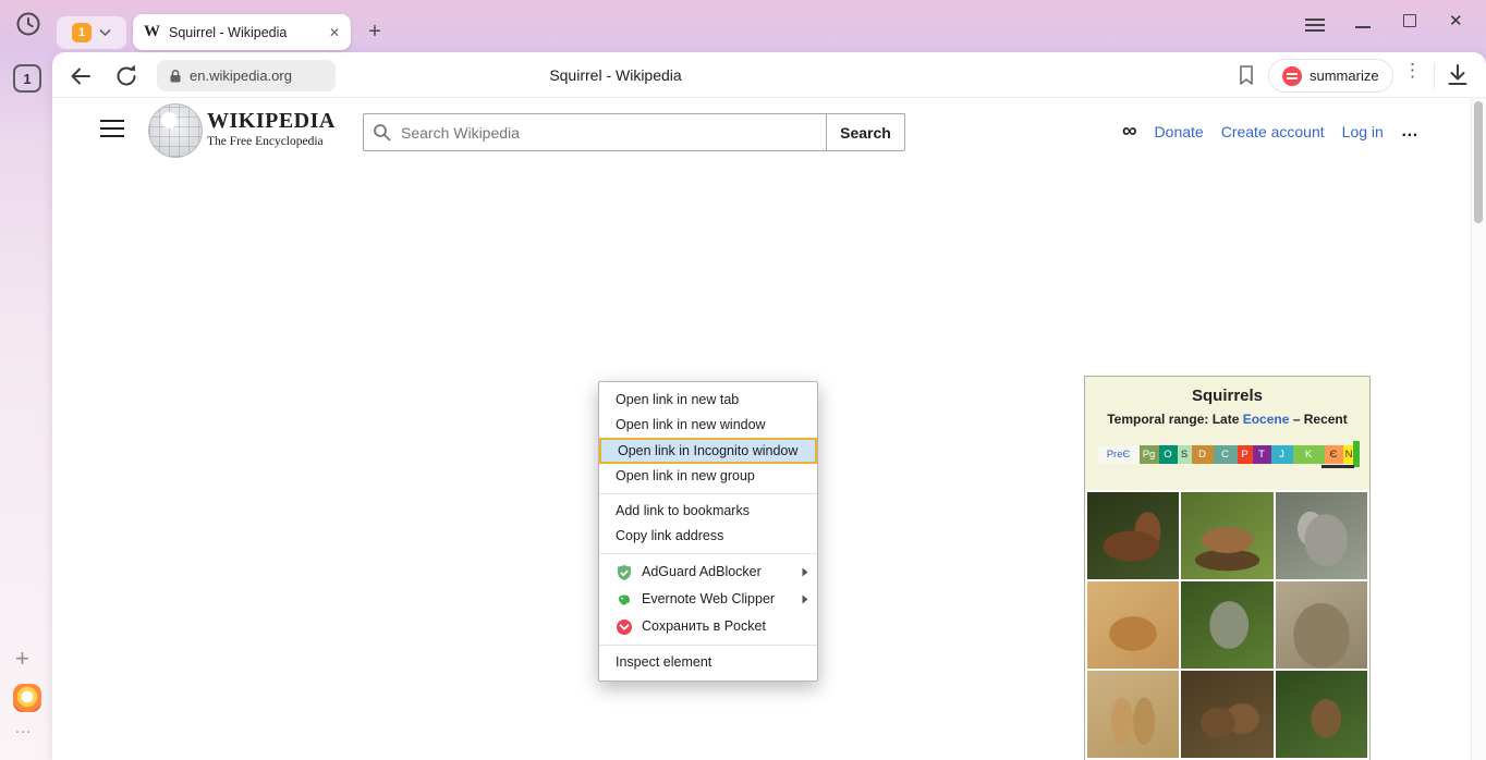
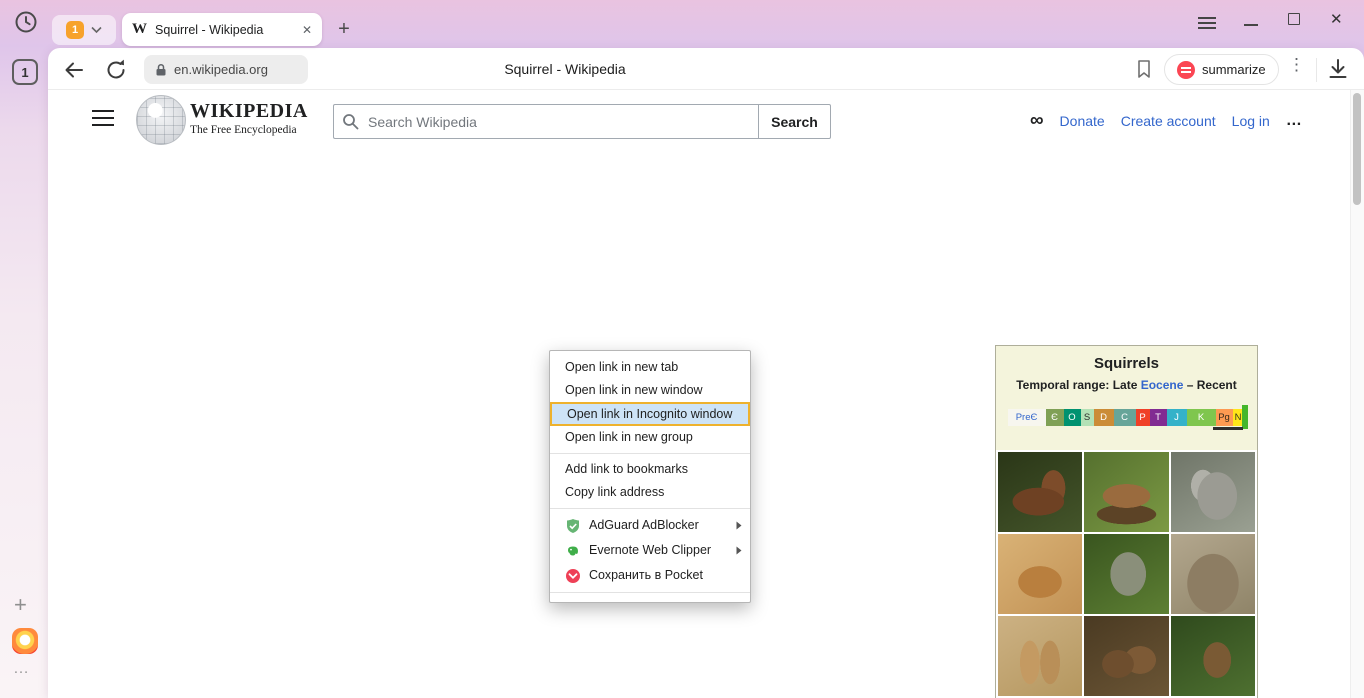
  1
  W
  Squirrel - Wikipedia
  ✕
  +
  ✕
  1
  +
  …
  en.wikipedia.org
  Squirrel - Wikipedia
  summarize
  ⋮
  WIKIPEDIA
  The Free Encyclopedia
  Search Wikipedia
  Search
  ∞
  Donate
  Create account
  Log in
  …
  Squirrels
  Temporal range: Late Eocene – Recent
  PreЄ
- Pg
+ Є
  O
  S
  D
  C
  P
  T
  J
  K
- Є
+ Pg
  N
  Open link in new tab
  Open link in new window
  Open link in Incognito window
  Open link in new group
  Add link to bookmarks
  Copy link address
  AdGuard AdBlocker
  Evernote Web Clipper
  Сохранить в Pocket
- Inspect element
